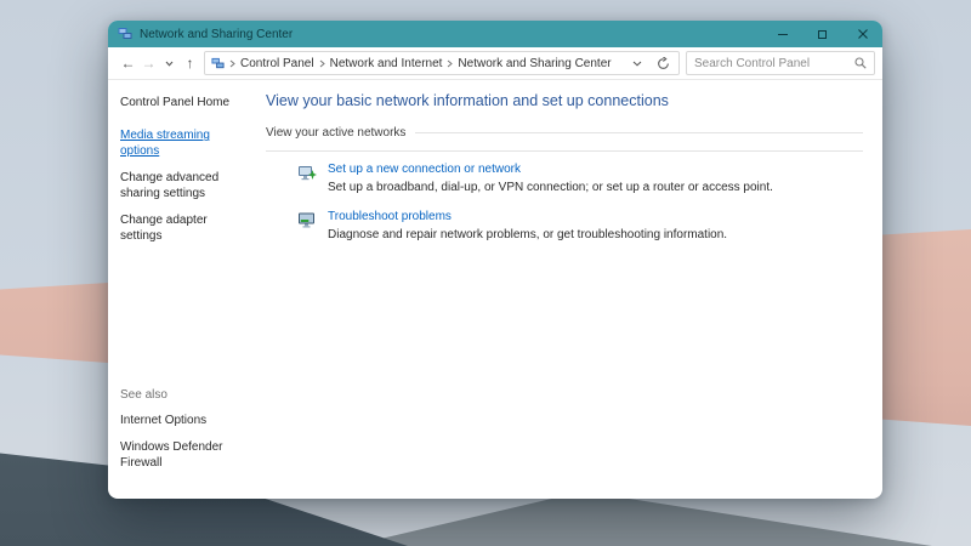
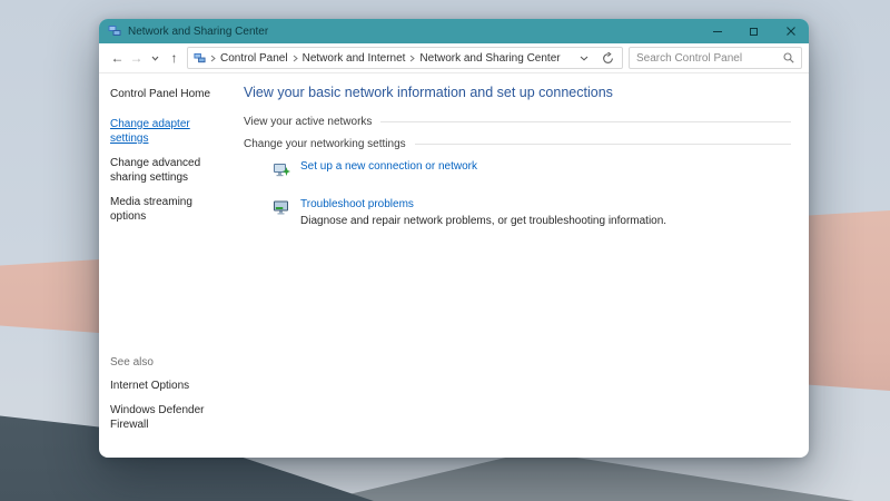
  Network and Sharing Center
  ←
  →
  ↑
  Control Panel
  Network and Internet
  Network and Sharing Center
  Search Control Panel
  Control Panel Home
- Media streaming options
+ Change adapter settings
  Change advanced sharing settings
- Change adapter settings
+ Media streaming options
  See also
  Internet Options
  Windows Defender Firewall
  View your basic network information and set up connections
  View your active networks
+ Change your networking settings
  Set up a new connection or network
- Set up a broadband, dial-up, or VPN connection; or set up a router or access point.
  Troubleshoot problems
  Diagnose and repair network problems, or get troubleshooting information.
